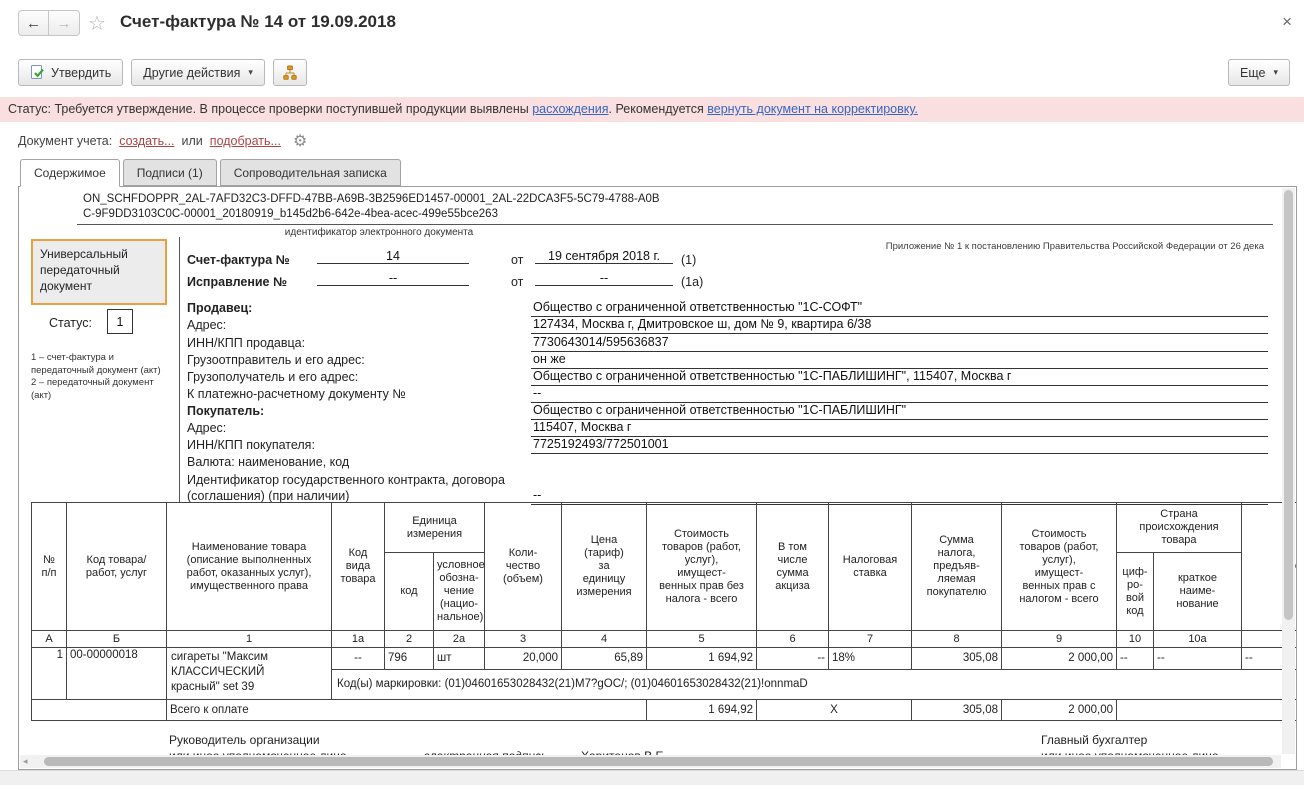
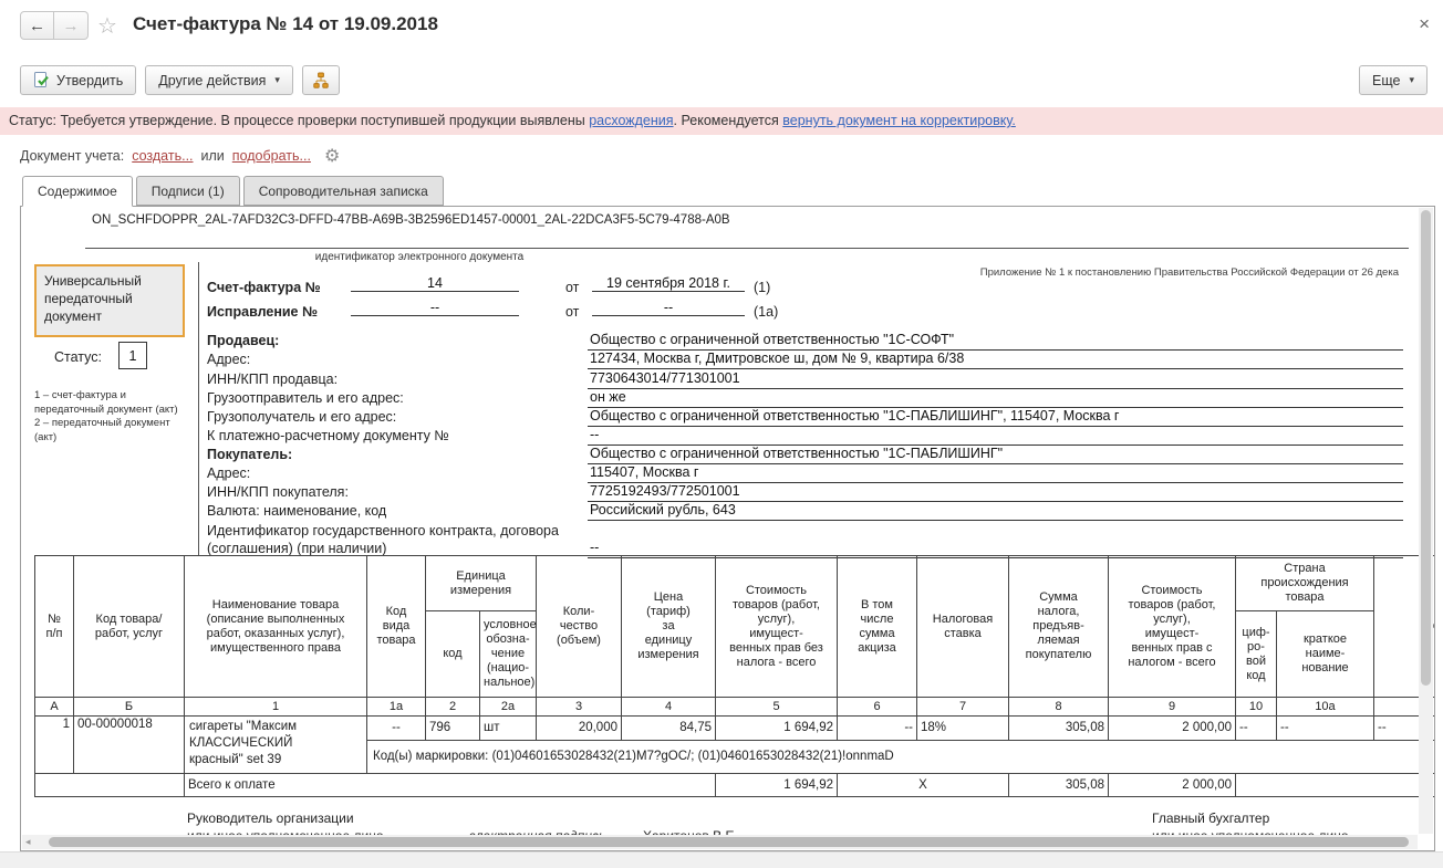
  ←
  →
  ☆
  Счет-фактура № 14 от 19.09.2018
  ×
  Утвердить
  Другие действия
  ▾
  Еще
  ▾
  Статус: Требуется утверждение. В процессе проверки поступившей продукции выявлены расхождения. Рекомендуется вернуть документ на корректировку.
  Документ учета:
  создать...
  или
  подобрать...
  ⚙
  Содержимое
  Подписи (1)
  Сопроводительная записка
  ON_SCHFDOPPR_2AL-7AFD32C3-DFFD-47BB-A69B-3B2596ED1457-00001_2AL-22DCA3F5-5C79-4788-A0B
- C-9F9DD3103C0C-00001_20180919_b145d2b6-642e-4bea-acec-499e55bce263
  идентификатор электронного документа
  Универсальный передаточный документ
  Статус:
  1
  1 – счет-фактура и передаточный документ (акт)
  2 – передаточный документ (акт)
  Приложение № 1 к постановлению Правительства Российской Федерации от 26 дека
  Счет-фактура №
  14
  от
  19 сентября 2018 г.
  (1)
  Исправление №
  --
  от
  --
  (1а)
  Продавец:
  Общество с ограниченной ответственностью "1С-СОФТ"
  Адрес:
  127434, Москва г, Дмитровское ш, дом № 9, квартира 6/38
  ИНН/КПП продавца:
- 7730643014/595636837
+ 7730643014/771301001
  Грузоотправитель и его адрес:
  он же
  Грузополучатель и его адрес:
  Общество с ограниченной ответственностью "1С-ПАБЛИШИНГ", 115407, Москва г
  К платежно-расчетному документу №
  --
  Покупатель:
  Общество с ограниченной ответственностью "1С-ПАБЛИШИНГ"
  Адрес:
  115407, Москва г
  ИНН/КПП покупателя:
  7725192493/772501001
  Валюта: наименование, код
+ Российский рубль, 643
  Идентификатор государственного контракта, договора
  (соглашения) (при наличии)
  --
  № п/п	Код товара/ работ, услуг	Наименование товара (описание выполненных работ, оказанных услуг), имущественного права	Код вида товара	Единица измерения	Коли- чество (объем)	Цена (тариф) за единицу измерения	Стоимость товаров (работ, услуг), имущест- венных прав без налога - всего	В том числе сумма акциза	Налоговая ставка	Сумма налога, предъяв- ляемая покупателю	Стоимость товаров (работ, услуг), имущест- венных прав с налогом - всего	Страна происхождения товара
  код	условное обозна- чение (нацио- нальное)	циф- ро- вой код	краткое наиме- нование
  А	Б	1	1а	2	2а	3	4	5	6	7	8	9	10	10а
- 1	00-00000018	сигареты "Максим КЛАССИЧЕСКИЙ красный" set 39	--	796	шт	20,000	65,89	1 694,92	--	18%	305,08	2 000,00	--	--	--
+ 1	00-00000018	сигареты "Максим КЛАССИЧЕСКИЙ красный" set 39	--	796	шт	20,000	84,75	1 694,92	--	18%	305,08	2 000,00	--	--	--
  Код(ы) маркировки: (01)04601653028432(21)M7?gOC/; (01)04601653028432(21)!onnmaD
  	Всего к оплате	1 694,92	X	305,08	2 000,00
  Руководитель организации
  Главный бухгалтер
  ◂
